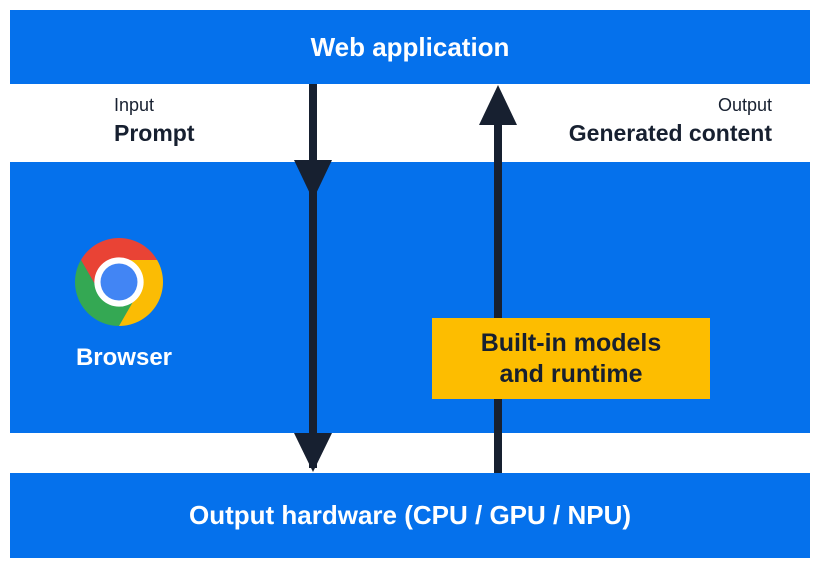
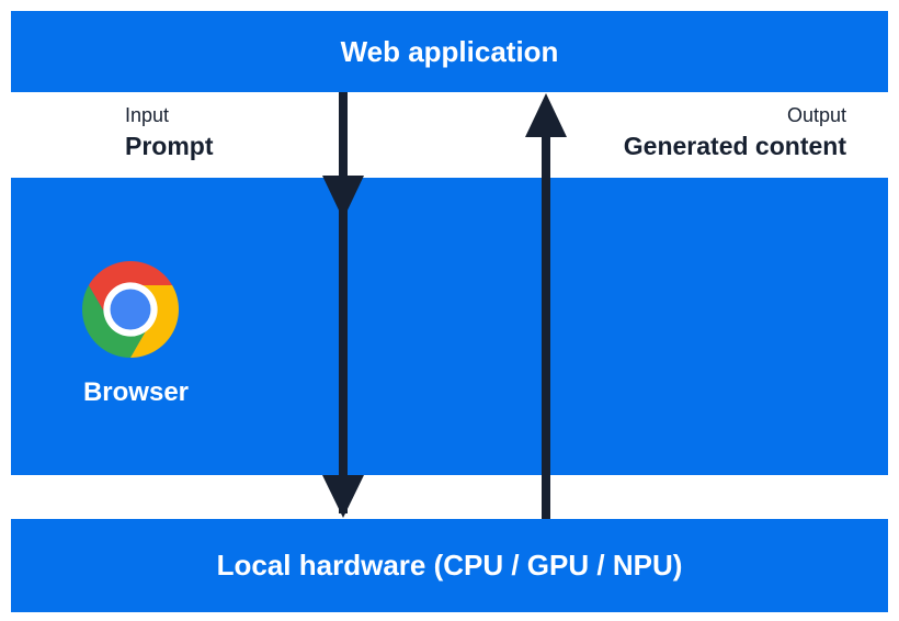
  Web application
  Input
  Prompt
  Output
  Generated content
  Browser
- Built-in models
- and runtime
- Output hardware (CPU / GPU / NPU)
+ Local hardware (CPU / GPU / NPU)
